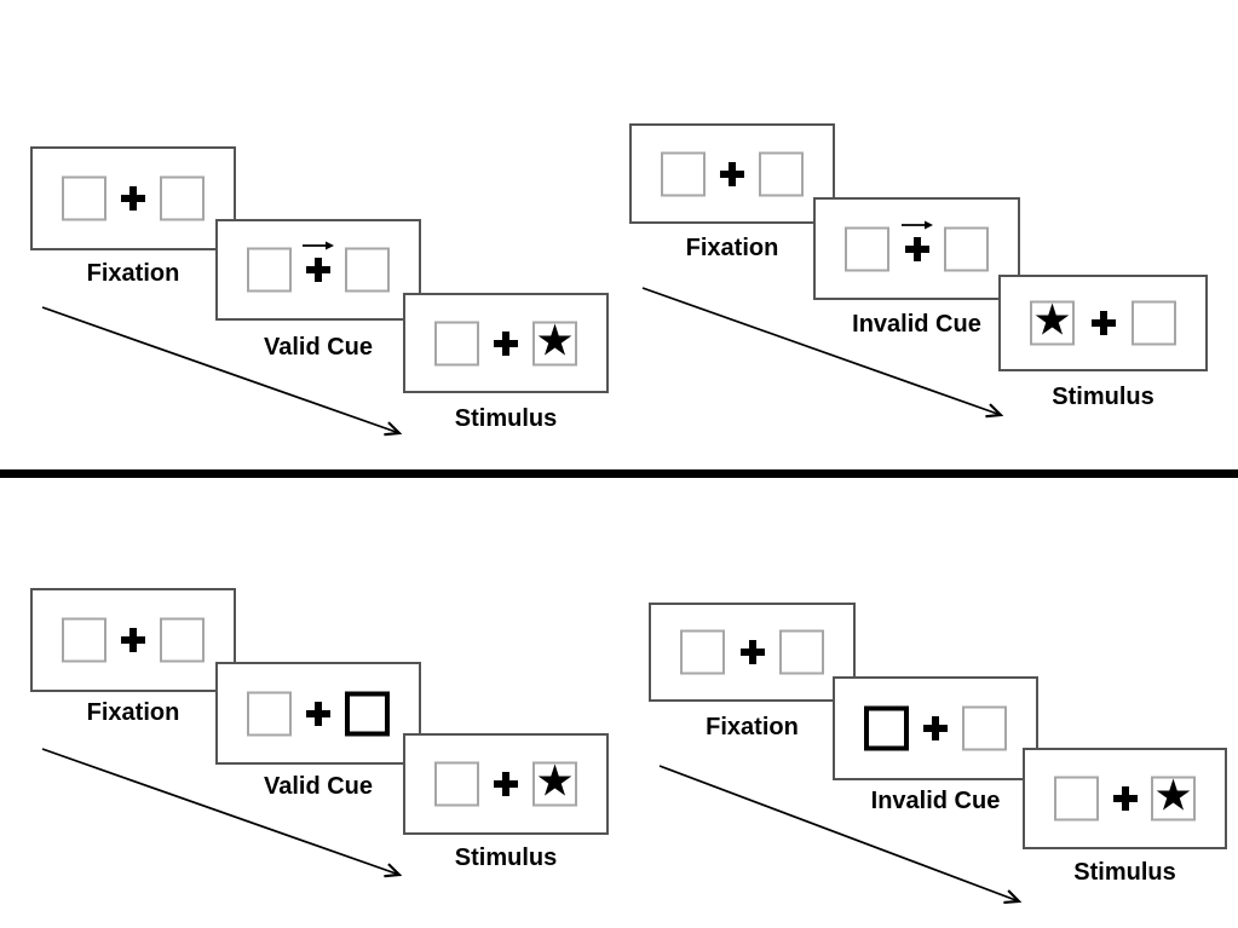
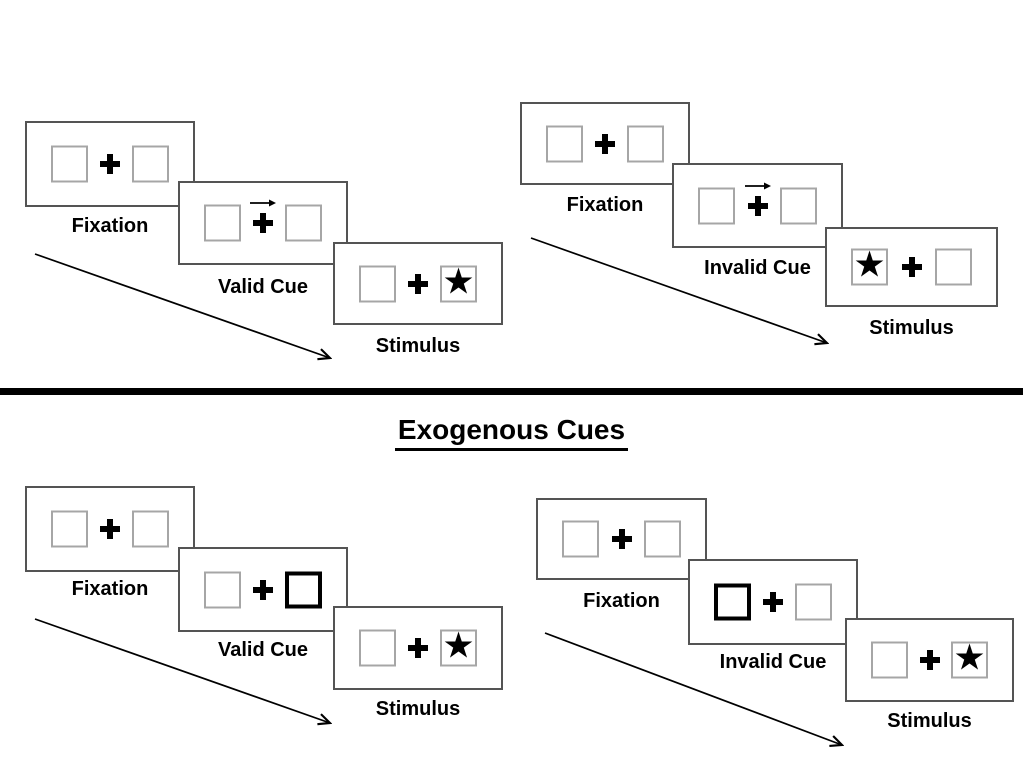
  Fixation
  Valid Cue
  ★
  Stimulus
  Fixation
  Invalid Cue
  ★
  Stimulus
+ Exogenous Cues
  Fixation
  Valid Cue
  ★
  Stimulus
  Fixation
  Invalid Cue
  ★
  Stimulus
